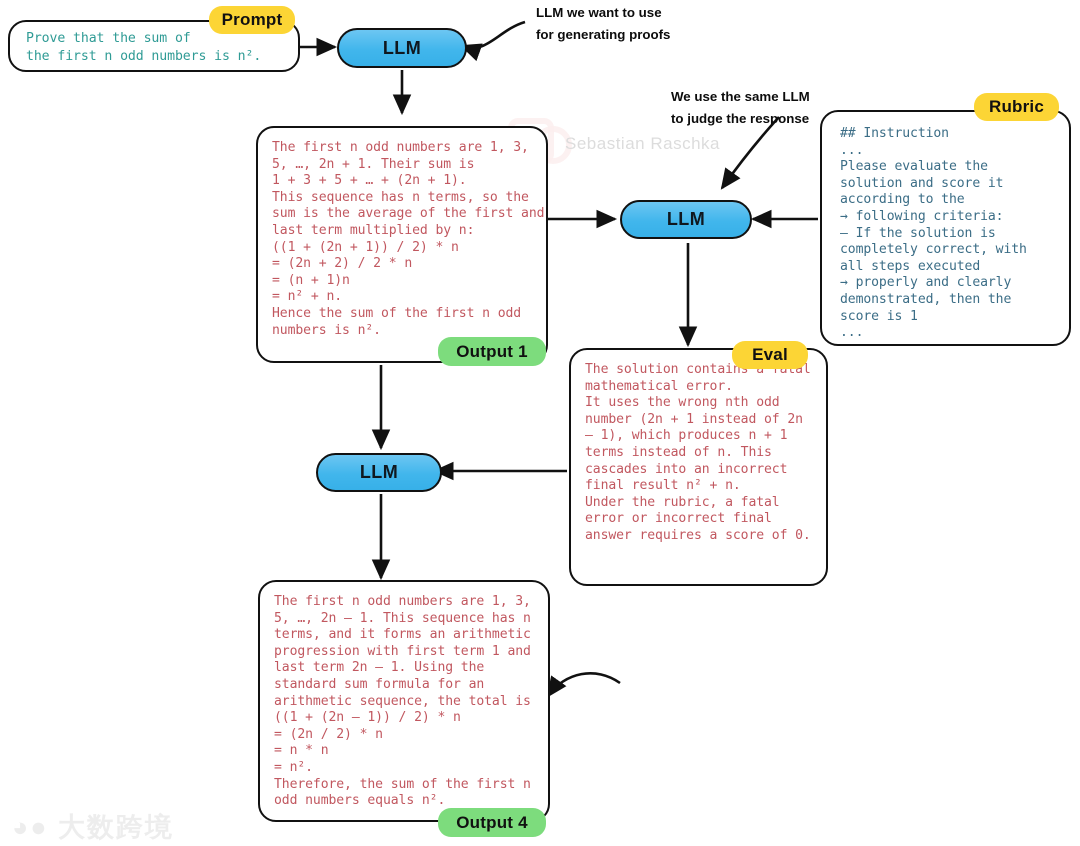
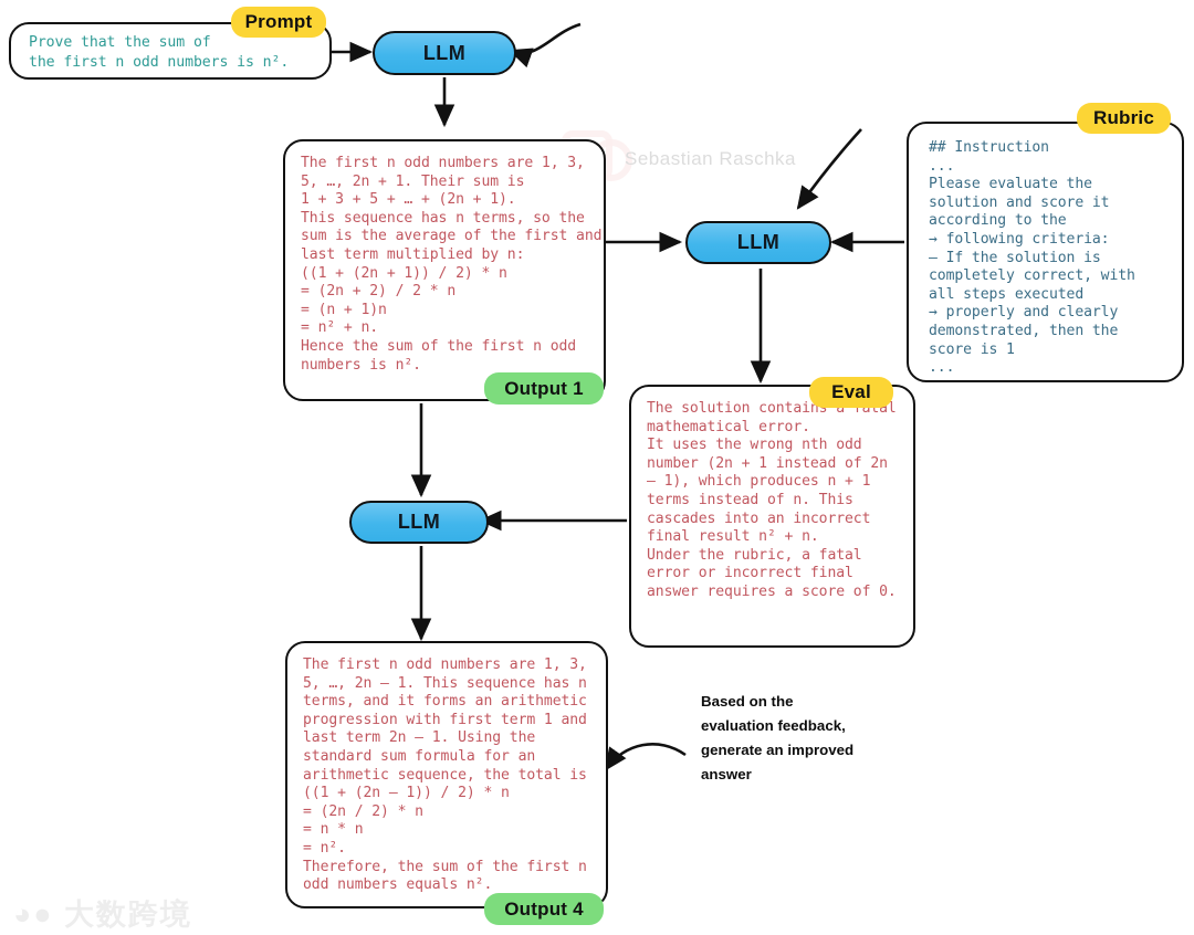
  Sebastian Raschka
  Prove that the sum of
  the first n odd numbers is n².
  Prompt
  LLM
- LLM we want to use
- for generating proofs
  The first n odd numbers are 1, 3,
  5, …, 2n + 1. Their sum is
  1 + 3 + 5 + … + (2n + 1).
  This sequence has n terms, so the
  sum is the average of the first and
  last term multiplied by n:
  ((1 + (2n + 1)) / 2) * n
  = (2n + 2) / 2 * n
  = (n + 1)n
  = n² + n.
  Hence the sum of the first n odd
  numbers is n².
  Output 1
- We use the same LLM
- to judge the response
  LLM
  ## Instruction
  ...
  Please evaluate the
  solution and score it
  according to the
  → following criteria:
  – If the solution is
  completely correct, with
  all steps executed
  → properly and clearly
  demonstrated, then the
  score is 1
  ...
  Rubric
  The solution contains a fatal
  mathematical error.
  It uses the wrong nth odd
  number (2n + 1 instead of 2n
  – 1), which produces n + 1
  terms instead of n. This
  cascades into an incorrect
  final result n² + n.
  Under the rubric, a fatal
  error or incorrect final
  answer requires a score of 0.
  Eval
  LLM
+ Based on the
+ evaluation feedback,
+ generate an improved
+ answer
  The first n odd numbers are 1, 3,
  5, …, 2n – 1. This sequence has n
  terms, and it forms an arithmetic
  progression with first term 1 and
  last term 2n – 1. Using the
  standard sum formula for an
  arithmetic sequence, the total is
  ((1 + (2n – 1)) / 2) * n
  = (2n / 2) * n
  = n * n
  = n².
  Therefore, the sum of the first n
  odd numbers equals n².
  Output 4
